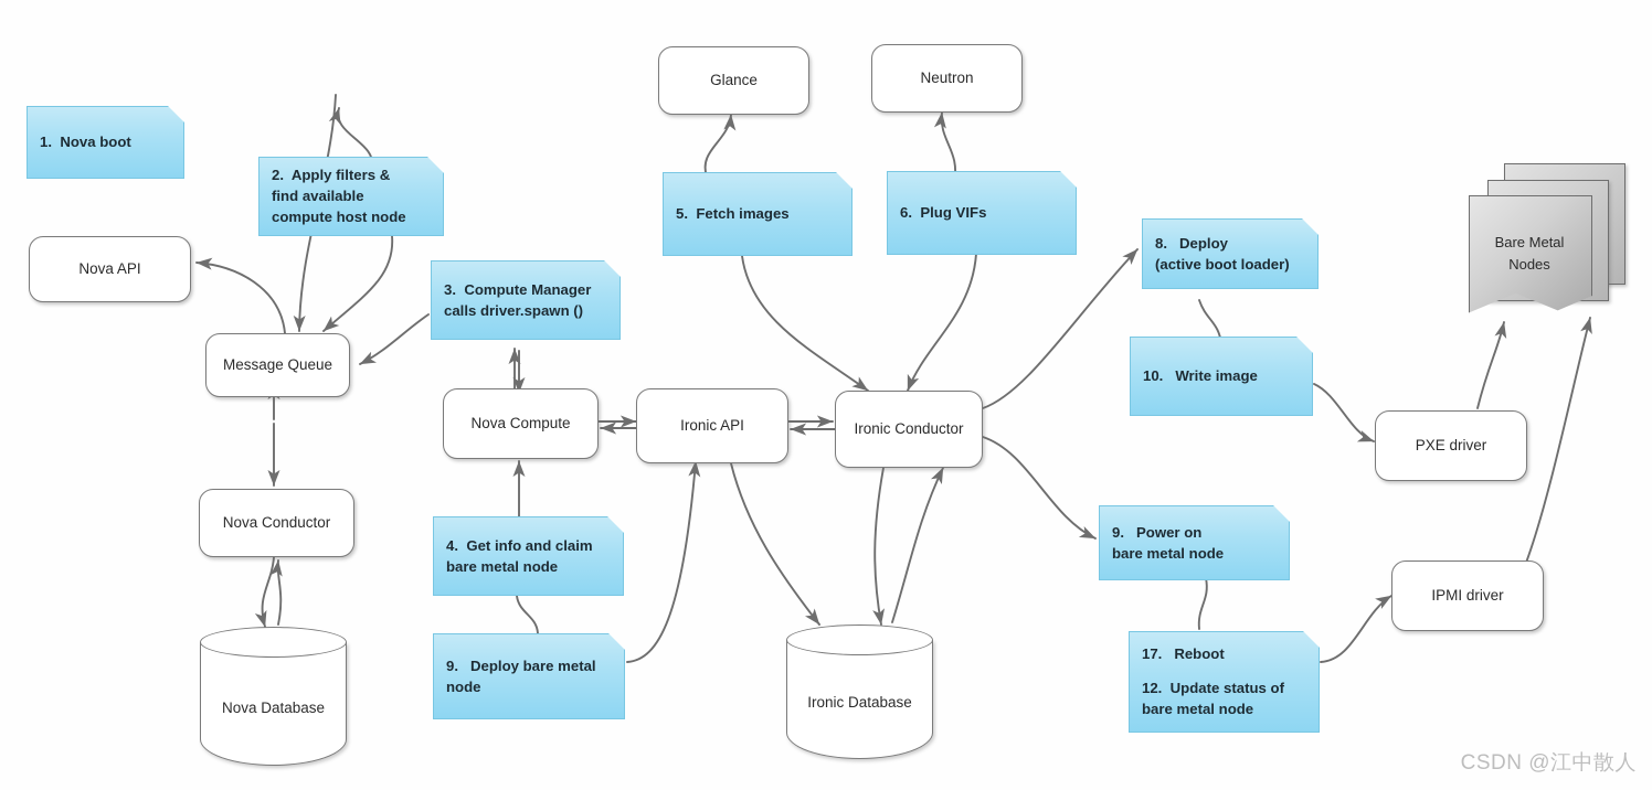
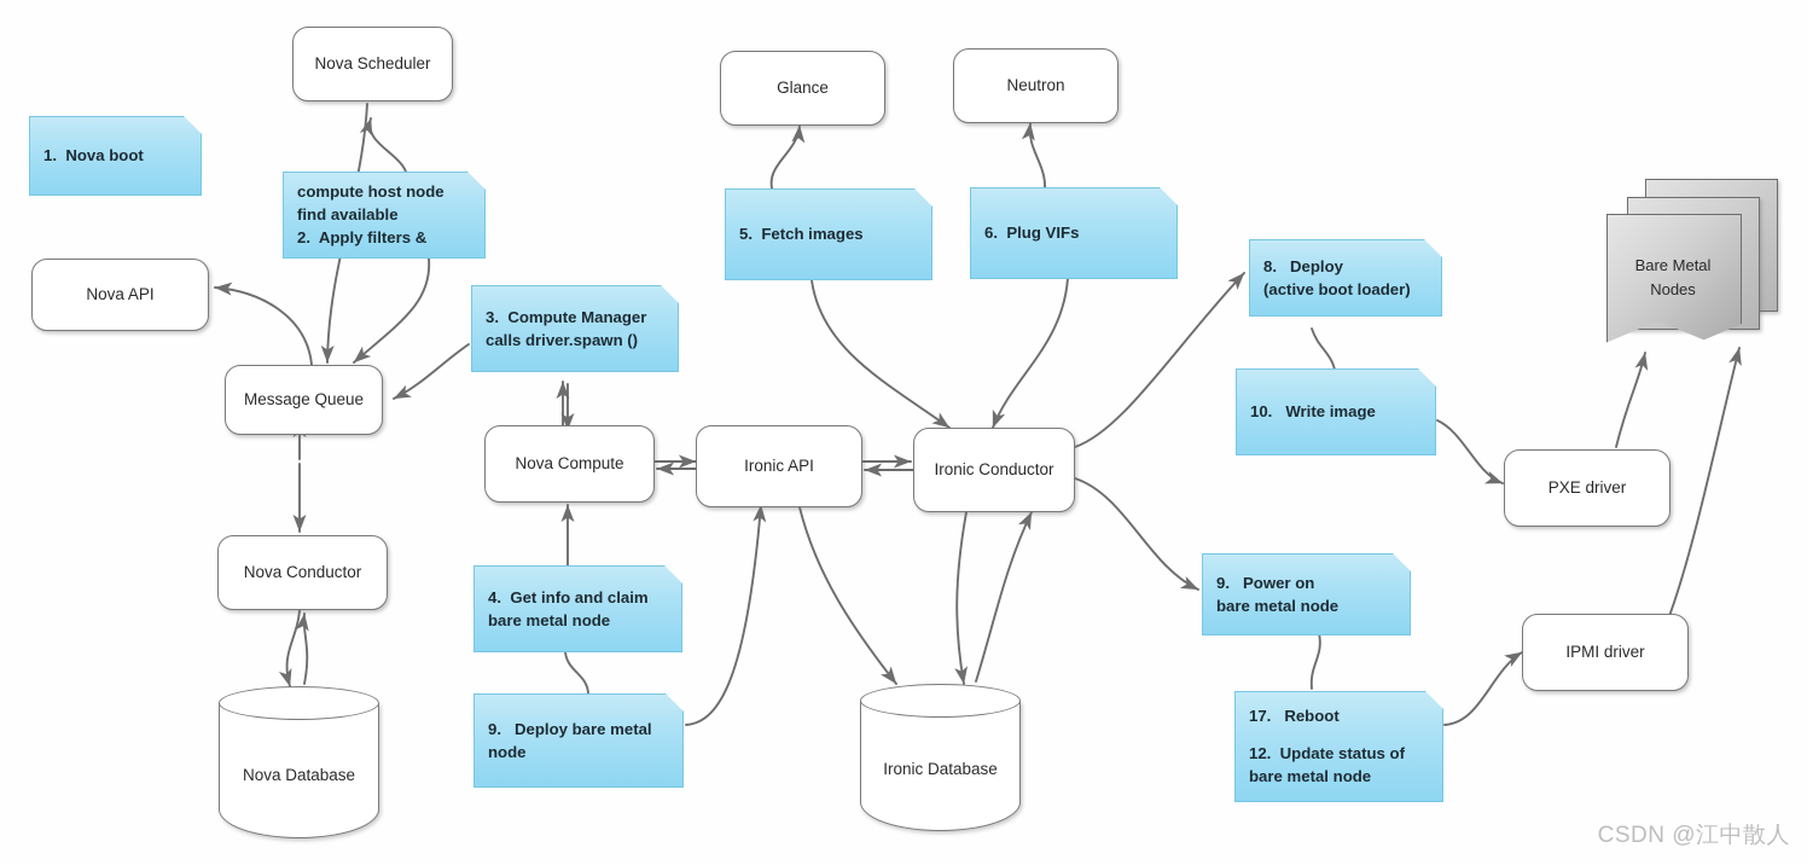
+ Nova Scheduler
  Nova API
  Message Queue
  Nova Conductor
  Nova Compute
  Ironic API
  Ironic Conductor
  Glance
  Neutron
  PXE driver
  IPMI driver
  Nova Database
  Ironic Database
  Bare Metal
  Nodes
  1. Nova boot
- 2. Apply filters &
+ compute host node
  find available
- compute host node
+ 2. Apply filters &
  3. Compute Manager
  calls driver.spawn ()
  4. Get info and claim
  bare metal node
  5. Fetch images
  6. Plug VIFs
  9. Deploy bare metal
  node
  8. Deploy
  (active boot loader)
  9. Power on
  bare metal node
  10. Write image
  17. Reboot
  12. Update status of
  bare metal node
  CSDN @江中散人
